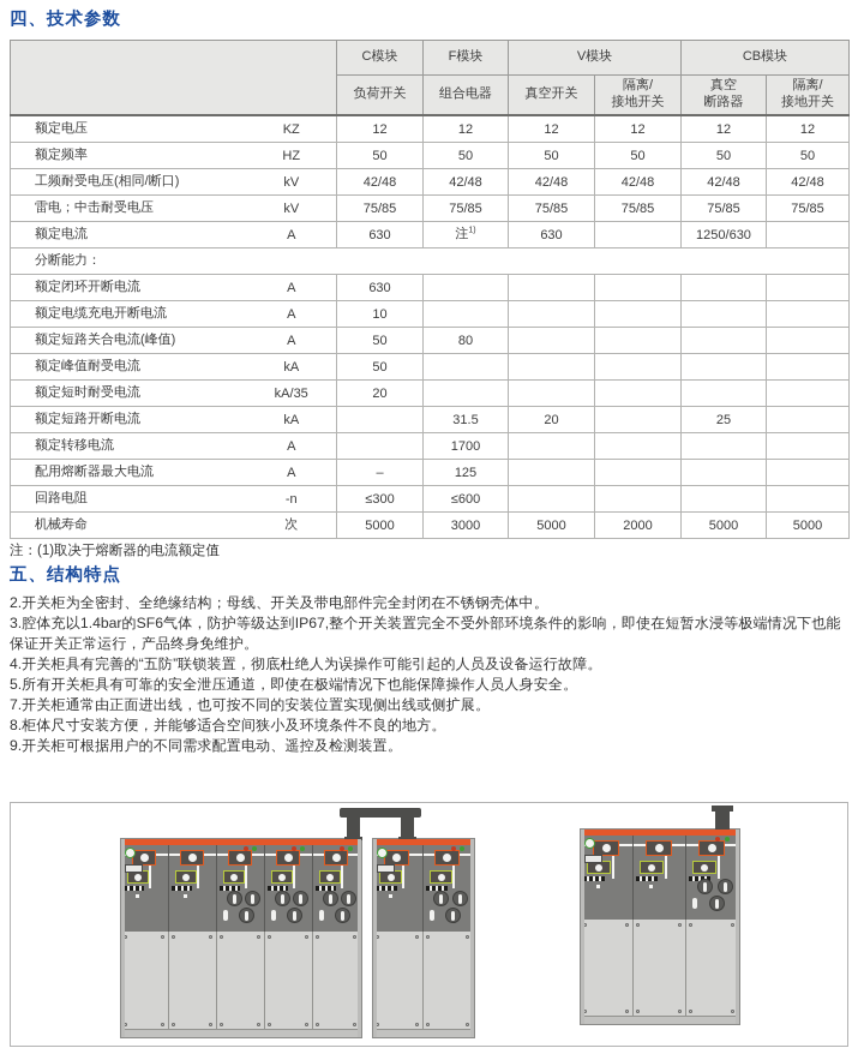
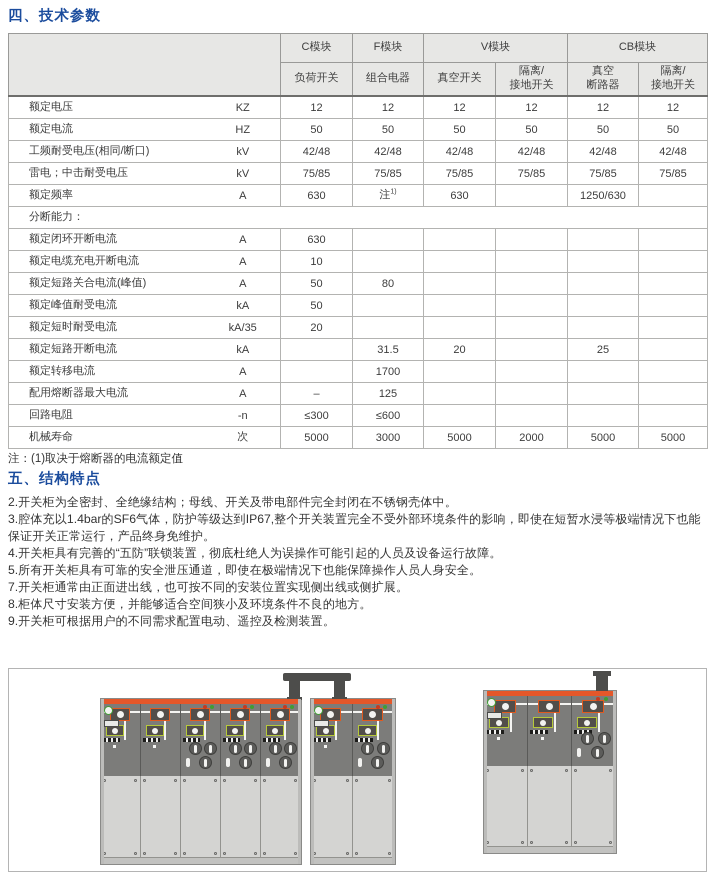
  四、技术参数
  	C模块	F模块	V模块	CB模块
  负荷开关	组合电器	真空开关	隔离/ 接地开关	真空 断路器	隔离/ 接地开关
  额定电压	KZ	12	12	12	12	12	12
- 额定频率	HZ	50	50	50	50	50	50
+ 额定电流	HZ	50	50	50	50	50	50
  工频耐受电压(相同/断口)	kV	42/48	42/48	42/48	42/48	42/48	42/48
  雷电；中击耐受电压	kV	75/85	75/85	75/85	75/85	75/85	75/85
- 额定电流	A	630	注	630		1250/630
+ 额定频率	A	630	注	630		1250/630
  分断能力：
  额定闭环开断电流	A	630
  额定电缆充电开断电流	A	10
  额定短路关合电流(峰值)	A	50	80
  额定峰值耐受电流	kA	50
  额定短时耐受电流	kA/35	20
  额定短路开断电流	kA		31.5	20		25
  额定转移电流	A		1700
  配用熔断器最大电流	A	–	125
  回路电阻	-n	≤300	≤600
  机械寿命	次	5000	3000	5000	2000	5000	5000
  注：(1)取决于熔断器的电流额定值
  五、结构特点
  2.开关柜为全密封、全绝缘结构；母线、开关及带电部件完全封闭在不锈钢壳体中。
  3.腔体充以1.4bar的SF6气体，防护等级达到IP67,整个开关装置完全不受外部环境条件的影响，即使在短暂水浸等极端情况下也能保证开关正常运行，产品终身免维护。
  4.开关柜具有完善的“五防”联锁装置，彻底杜绝人为误操作可能引起的人员及设备运行故障。
  5.所有开关柜具有可靠的安全泄压通道，即使在极端情况下也能保障操作人员人身安全。
  7.开关柜通常由正面进出线，也可按不同的安装位置实现侧出线或侧扩展。
  8.柜体尺寸安装方便，并能够适合空间狭小及环境条件不良的地方。
  9.开关柜可根据用户的不同需求配置电动、遥控及检测装置。
